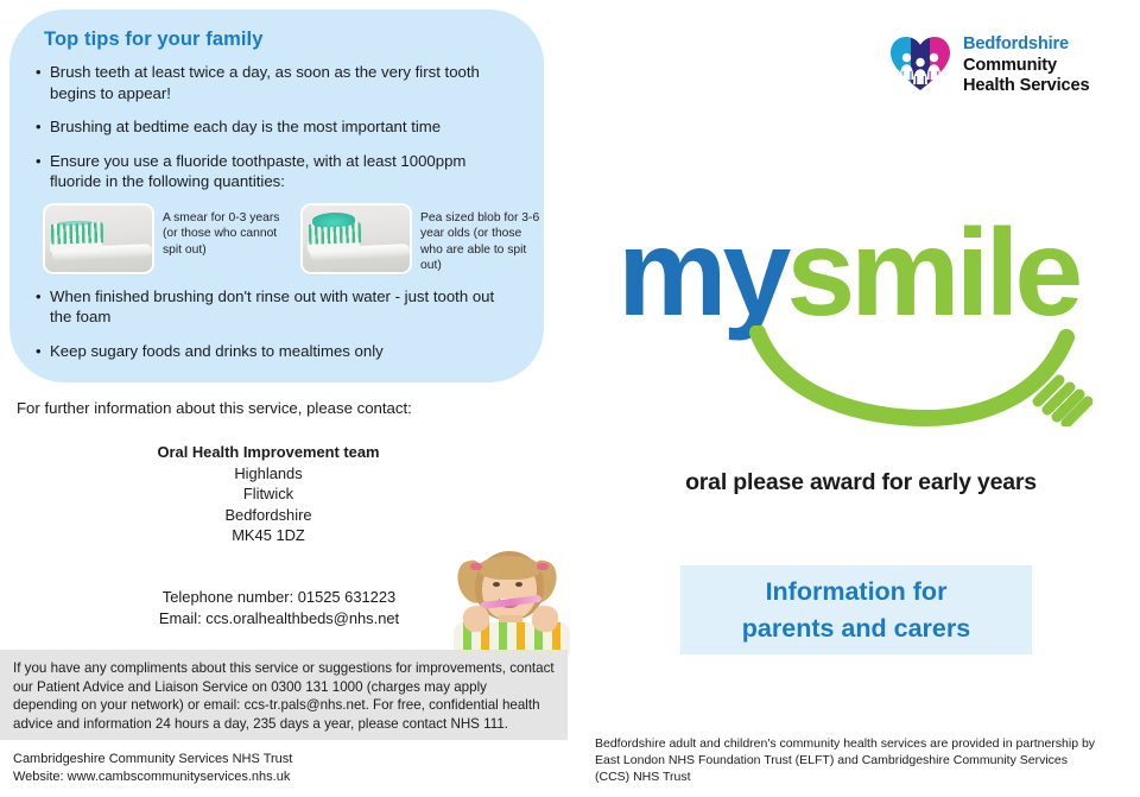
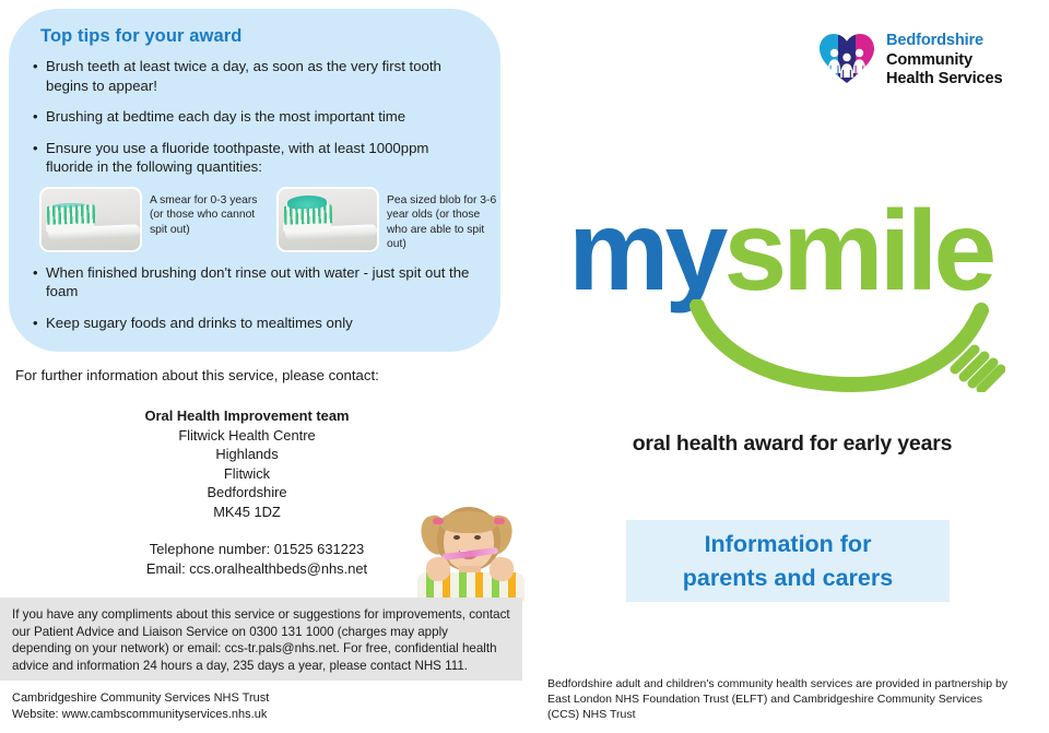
- Top tips for your family
+ Top tips for your award
  •
  Brush teeth at least twice a day, as soon as the very first tooth begins to appear!
  •
  Brushing at bedtime each day is the most important time
  •
  Ensure you use a fluoride toothpaste, with at least 1000ppm fluoride in the following quantities:
  A smear for 0-3 years (or those who cannot spit out)
  Pea sized blob for 3-6 year olds (or those who are able to spit out)
  •
- When finished brushing don't rinse out with water - just tooth out the foam
+ When finished brushing don't rinse out with water - just spit out the foam
  •
  Keep sugary foods and drinks to mealtimes only
  For further information about this service, please contact:
  Oral Health Improvement team
+ Flitwick Health Centre
  Highlands
  Flitwick
  Bedfordshire
  MK45 1DZ
  Telephone number: 01525 631223
  Email: ccs.oralhealthbeds@nhs.net
  If you have any compliments about this service or suggestions for improvements, contact our Patient Advice and Liaison Service on 0300 131 1000 (charges may apply depending on your network) or email: ccs-tr.pals@nhs.net. For free, confidential health advice and information 24 hours a day, 235 days a year, please contact NHS 111.
  Cambridgeshire Community Services NHS Trust
  Website: www.cambscommunityservices.nhs.uk
  Bedfordshire
  Community
  Health Services
  mysmile
- oral please award for early years
+ oral health award for early years
  Information for
  parents and carers
  Bedfordshire adult and children's community health services are provided in partnership by East London NHS Foundation Trust (ELFT) and Cambridgeshire Community Services (CCS) NHS Trust
